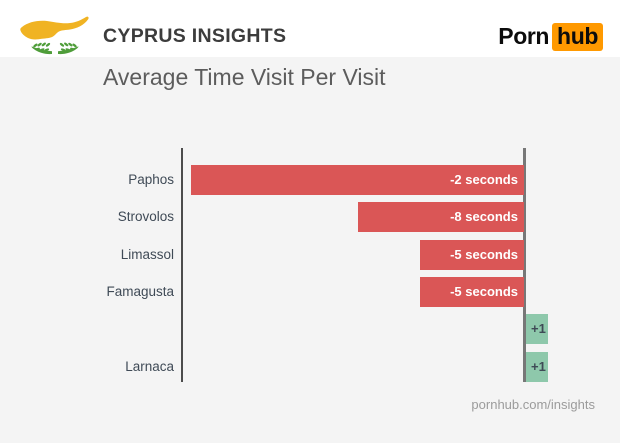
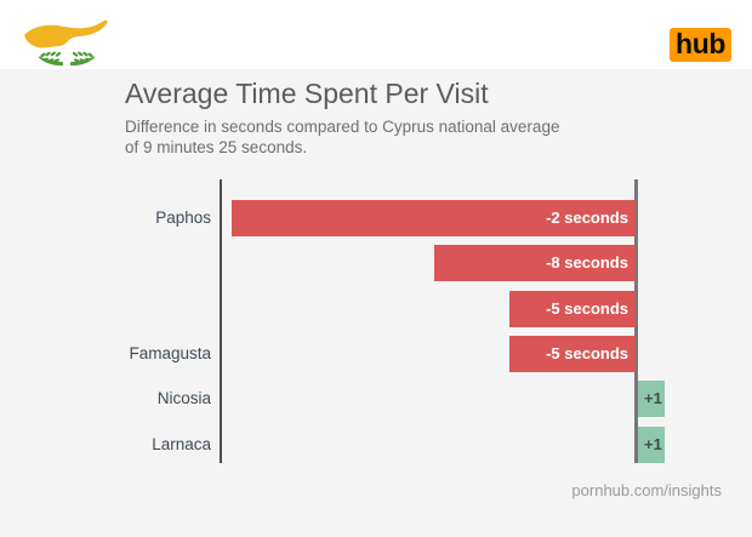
- CYPRUS INSIGHTS
- Porn
  hub
- Average Time Visit Per Visit
+ Average Time Spent Per Visit
+ Difference in seconds compared to Cyprus national average of 9 minutes 25 seconds.
  Paphos
  -2 seconds
- Strovolos
  -8 seconds
- Limassol
  -5 seconds
  Famagusta
  -5 seconds
+ Nicosia
  +1
  Larnaca
  +1
  pornhub.com/insights
